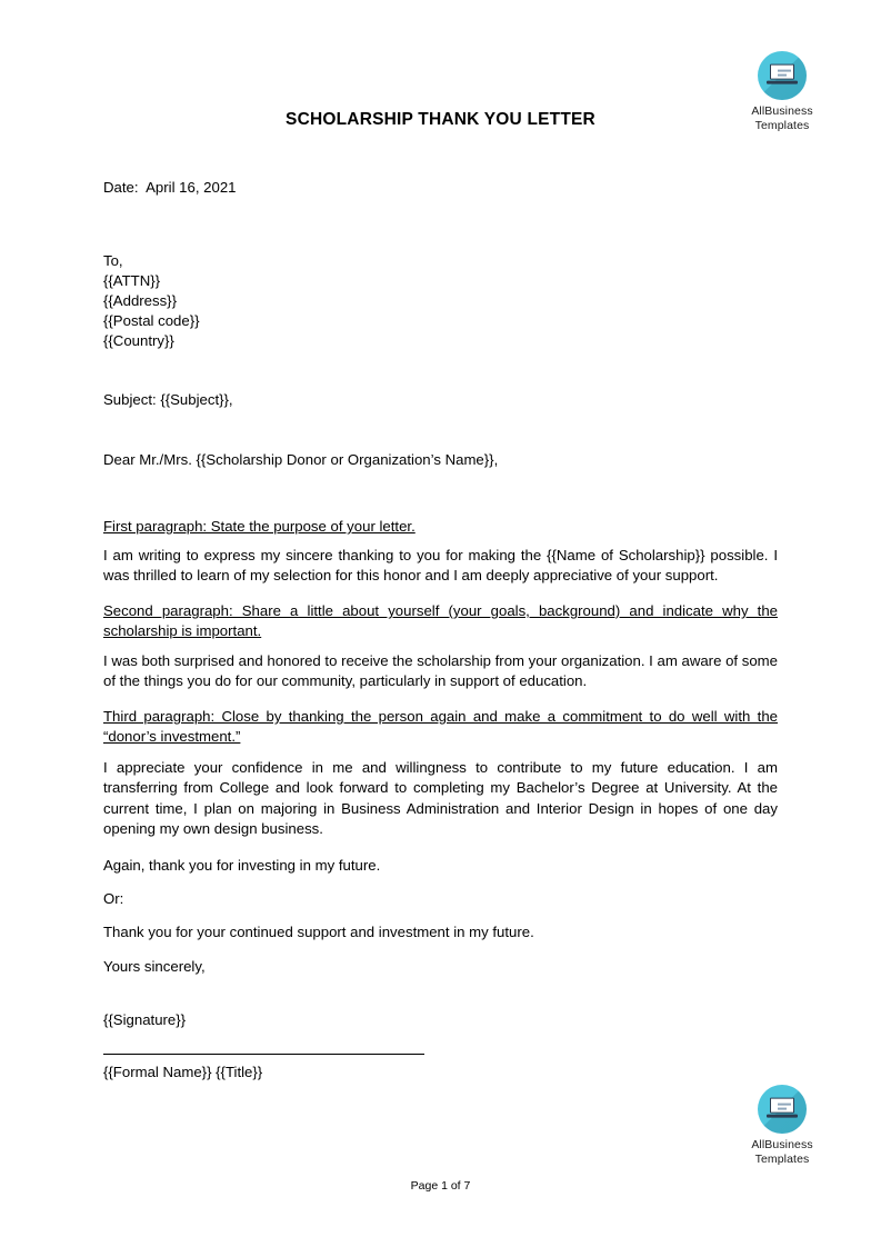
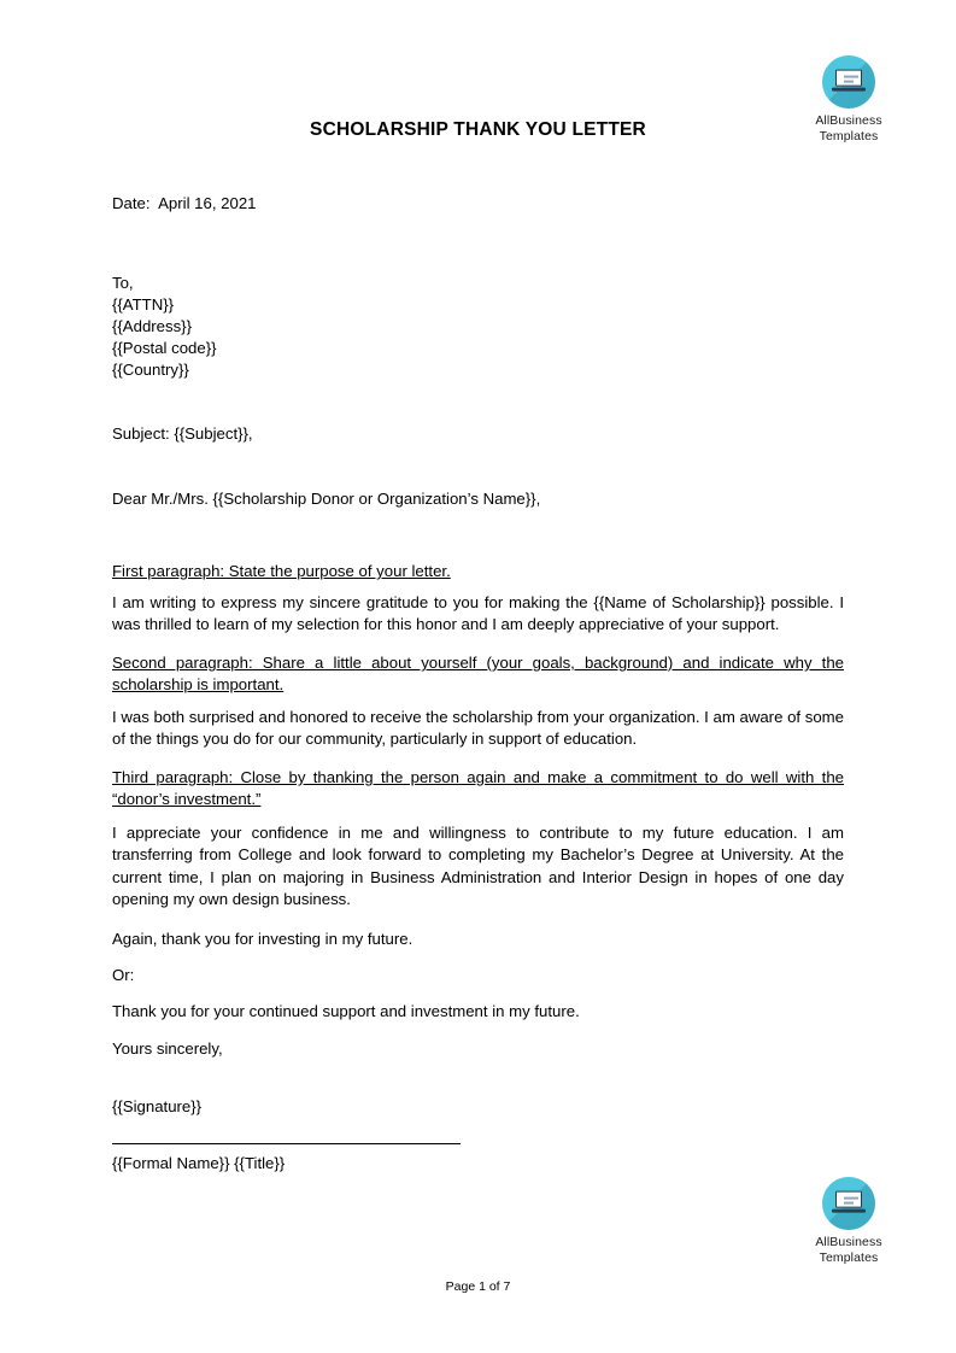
  AllBusiness
  Templates
  SCHOLARSHIP THANK YOU LETTER
  Date: April 16, 2021
  To,
  {{ATTN}}
  {{Address}}
  {{Postal code}}
  {{Country}}
  Subject: {{Subject}},
  Dear Mr./Mrs. {{Scholarship Donor or Organization’s Name}},
  First paragraph: State the purpose of your letter.
- I am writing to express my sincere thanking to you for making the {{Name of Scholarship}} possible. I was thrilled to learn of my selection for this honor and I am deeply appreciative of your support.
+ I am writing to express my sincere gratitude to you for making the {{Name of Scholarship}} possible. I was thrilled to learn of my selection for this honor and I am deeply appreciative of your support.
  Second paragraph: Share a little about yourself (your goals, background) and indicate why the scholarship is important.
  I was both surprised and honored to receive the scholarship from your organization. I am aware of some of the things you do for our community, particularly in support of education.
  Third paragraph: Close by thanking the person again and make a commitment to do well with the “donor’s investment.”
  I appreciate your confidence in me and willingness to contribute to my future education. I am transferring from College and look forward to completing my Bachelor’s Degree at University. At the current time, I plan on majoring in Business Administration and Interior Design in hopes of one day opening my own design business.
  Again, thank you for investing in my future.
  Or:
  Thank you for your continued support and investment in my future.
  Yours sincerely,
  {{Signature}}
  {{Formal Name}} {{Title}}
  Page 1 of 7
  AllBusiness
  Templates
